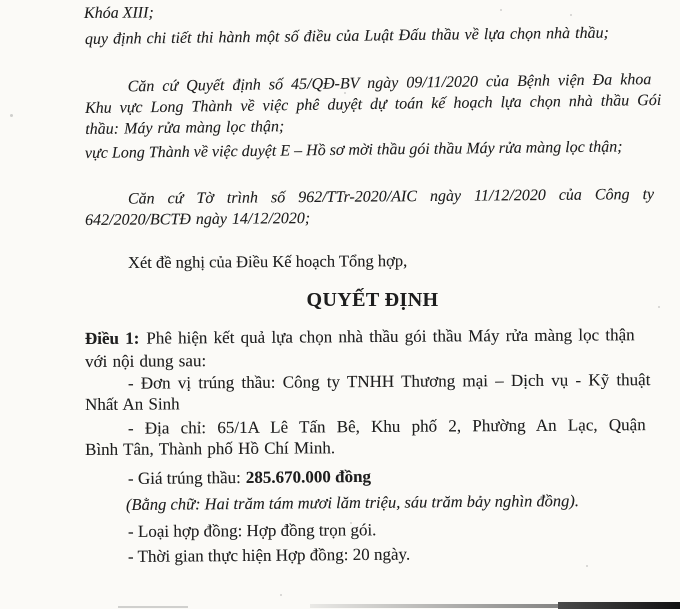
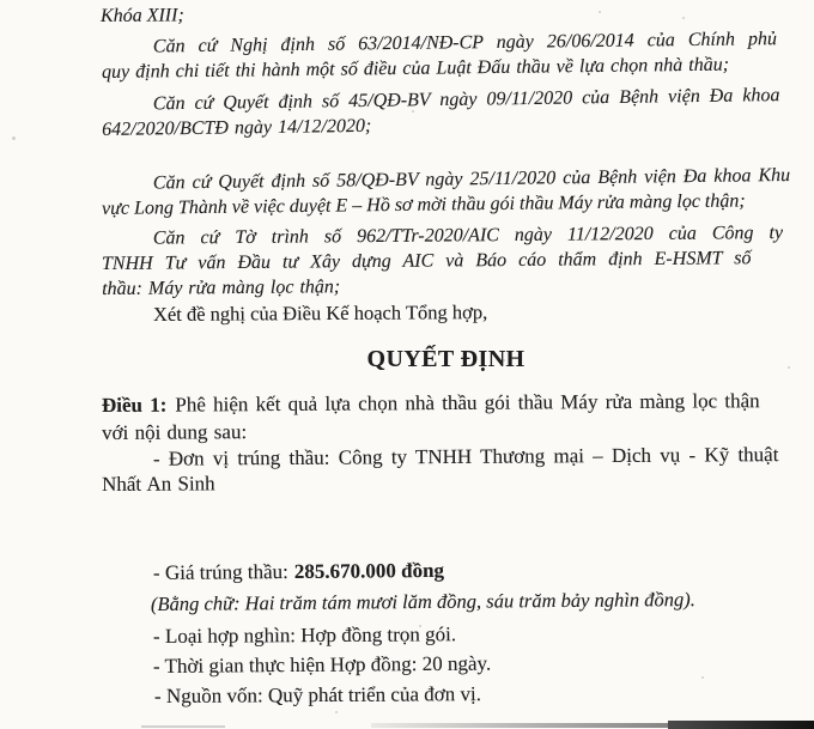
  Khóa XIII;
+ Căn cứ Nghị định số 63/2014/NĐ-CP ngày 26/06/2014 của Chính phủ
  quy định chi tiết thi hành một số điều của Luật Đấu thầu về lựa chọn nhà thầu;
  Căn cứ Quyết định số 45/QĐ-BV ngày 09/11/2020 của Bệnh viện Đa khoa
- Khu vực Long Thành về việc phê duyệt dự toán kế hoạch lựa chọn nhà thầu Gói
- thầu: Máy rửa màng lọc thận;
+ 642/2020/BCTĐ ngày 14/12/2020;
+ Căn cứ Quyết định số 58/QĐ-BV ngày 25/11/2020 của Bệnh viện Đa khoa Khu
  vực Long Thành về việc duyệt E – Hồ sơ mời thầu gói thầu Máy rửa màng lọc thận;
  Căn cứ Tờ trình số 962/TTr-2020/AIC ngày 11/12/2020 của Công ty
+ TNHH Tư vấn Đầu tư Xây dựng AIC và Báo cáo thẩm định E-HSMT số
- 642/2020/BCTĐ ngày 14/12/2020;
+ thầu: Máy rửa màng lọc thận;
  Xét đề nghị của Điều Kế hoạch Tổng hợp,
  QUYẾT ĐỊNH
  Điều 1: Phê hiện kết quả lựa chọn nhà thầu gói thầu Máy rửa màng lọc thận
  với nội dung sau:
  - Đơn vị trúng thầu: Công ty TNHH Thương mại – Dịch vụ - Kỹ thuật
  Nhất An Sinh
- - Địa chỉ: 65/1A Lê Tấn Bê, Khu phố 2, Phường An Lạc, Quận
- Bình Tân, Thành phố Hồ Chí Minh.
  - Giá trúng thầu: 285.670.000 đồng
- (Bằng chữ: Hai trăm tám mươi lăm triệu, sáu trăm bảy nghìn đồng).
+ (Bằng chữ: Hai trăm tám mươi lăm đồng, sáu trăm bảy nghìn đồng).
- - Loại hợp đồng: Hợp đồng trọn gói.
+ - Loại hợp nghìn: Hợp đồng trọn gói.
  - Thời gian thực hiện Hợp đồng: 20 ngày.
+ - Nguồn vốn: Quỹ phát triển của đơn vị.
